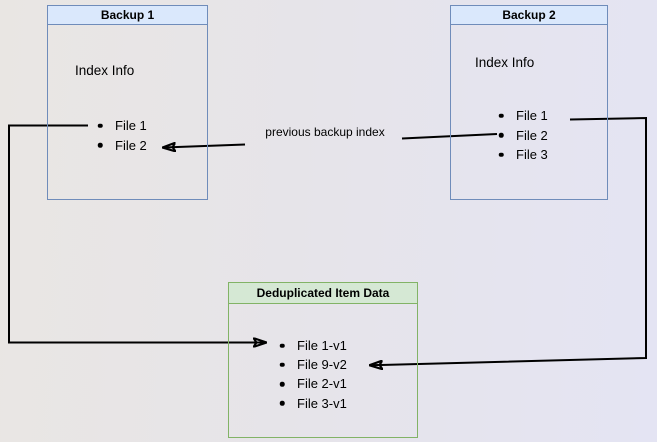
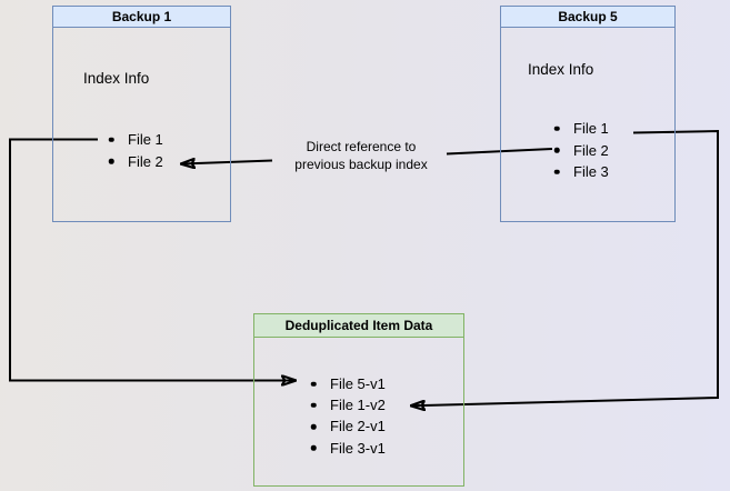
  Backup 1
  Index Info
  File 1
  File 2
- Backup 2
+ Backup 5
  Index Info
  File 1
  File 2
  File 3
  Deduplicated Item Data
- File 1-v1
+ File 5-v1
- File 9-v2
+ File 1-v2
  File 2-v1
  File 3-v1
+ Direct reference to
  previous backup index
